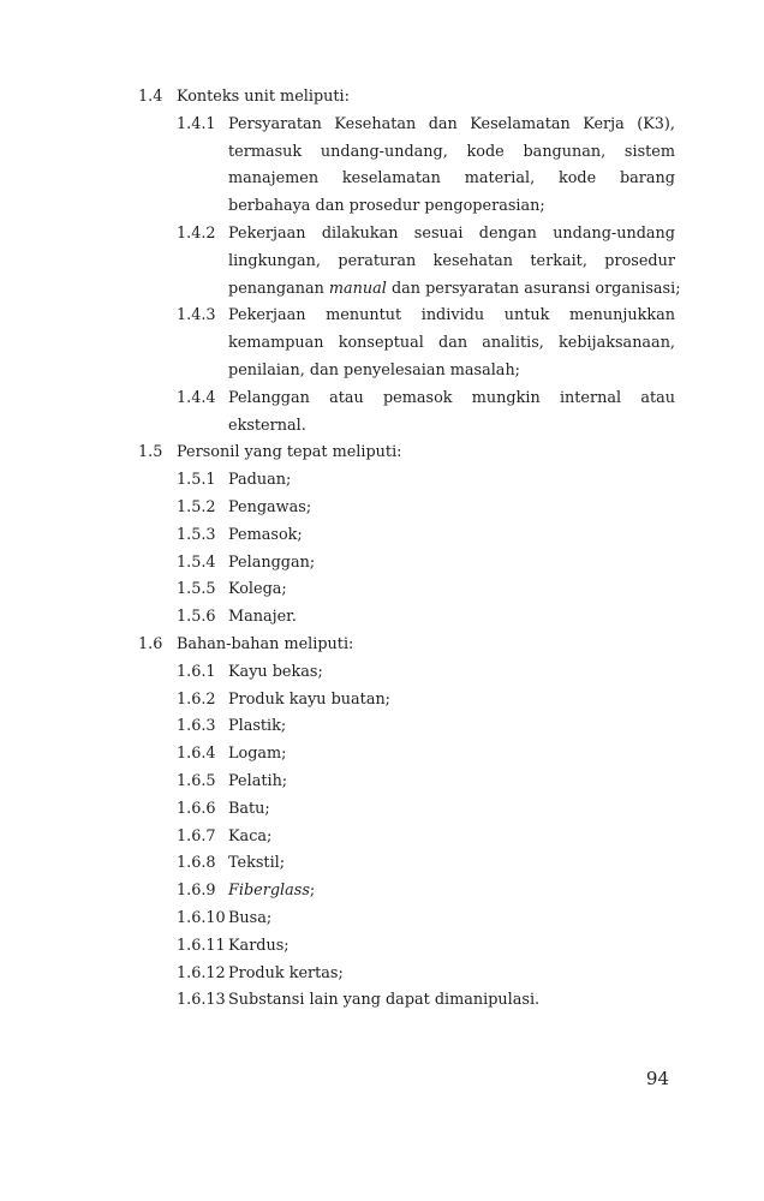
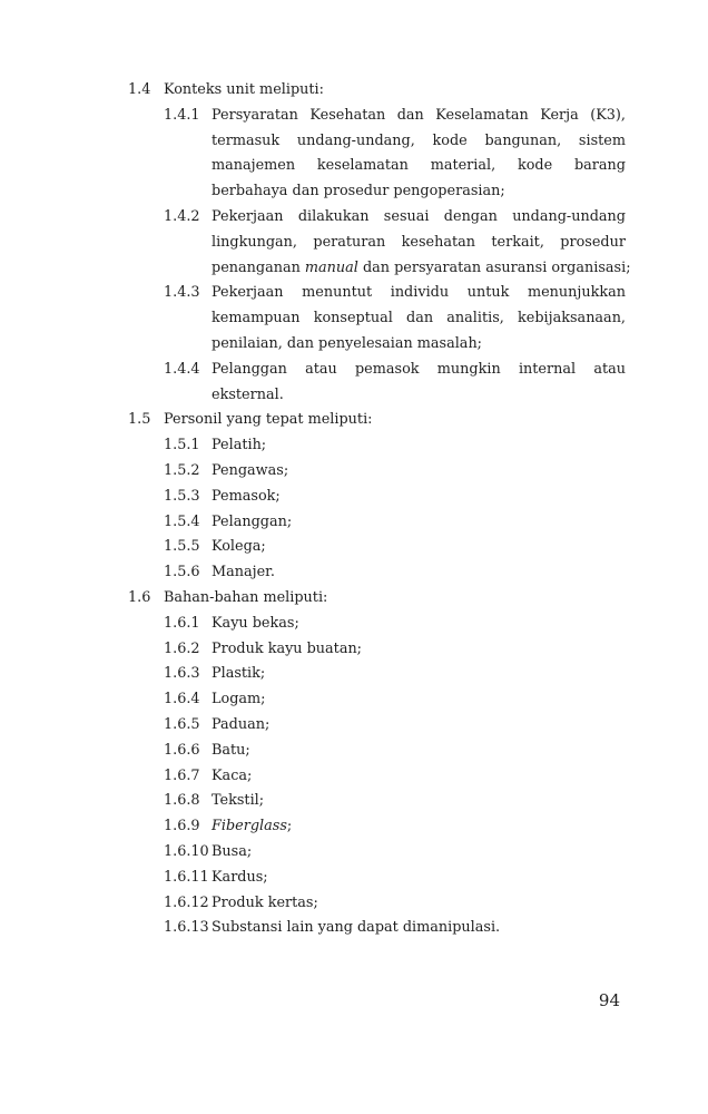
  1.4
  Konteks unit meliputi:
  1.4.1
  Persyaratan Kesehatan dan Keselamatan Kerja (K3),
  termasuk undang-undang, kode bangunan, sistem
  manajemen keselamatan material, kode barang
  berbahaya dan prosedur pengoperasian;
  1.4.2
  Pekerjaan dilakukan sesuai dengan undang-undang
  lingkungan, peraturan kesehatan terkait, prosedur
  penanganan manual dan persyaratan asuransi organisasi;
  1.4.3
  Pekerjaan menuntut individu untuk menunjukkan
  kemampuan konseptual dan analitis, kebijaksanaan,
  penilaian, dan penyelesaian masalah;
  1.4.4
  Pelanggan atau pemasok mungkin internal atau
  eksternal.
  1.5
  Personil yang tepat meliputi:
  1.5.1
- Paduan;
+ Pelatih;
  1.5.2
  Pengawas;
  1.5.3
  Pemasok;
  1.5.4
  Pelanggan;
  1.5.5
  Kolega;
  1.5.6
  Manajer.
  1.6
  Bahan-bahan meliputi:
  1.6.1
  Kayu bekas;
  1.6.2
  Produk kayu buatan;
  1.6.3
  Plastik;
  1.6.4
  Logam;
  1.6.5
- Pelatih;
+ Paduan;
  1.6.6
  Batu;
  1.6.7
  Kaca;
  1.6.8
  Tekstil;
  1.6.9
  Fiberglass;
  1.6.10
  Busa;
  1.6.11
  Kardus;
  1.6.12
  Produk kertas;
  1.6.13
  Substansi lain yang dapat dimanipulasi.
  94
